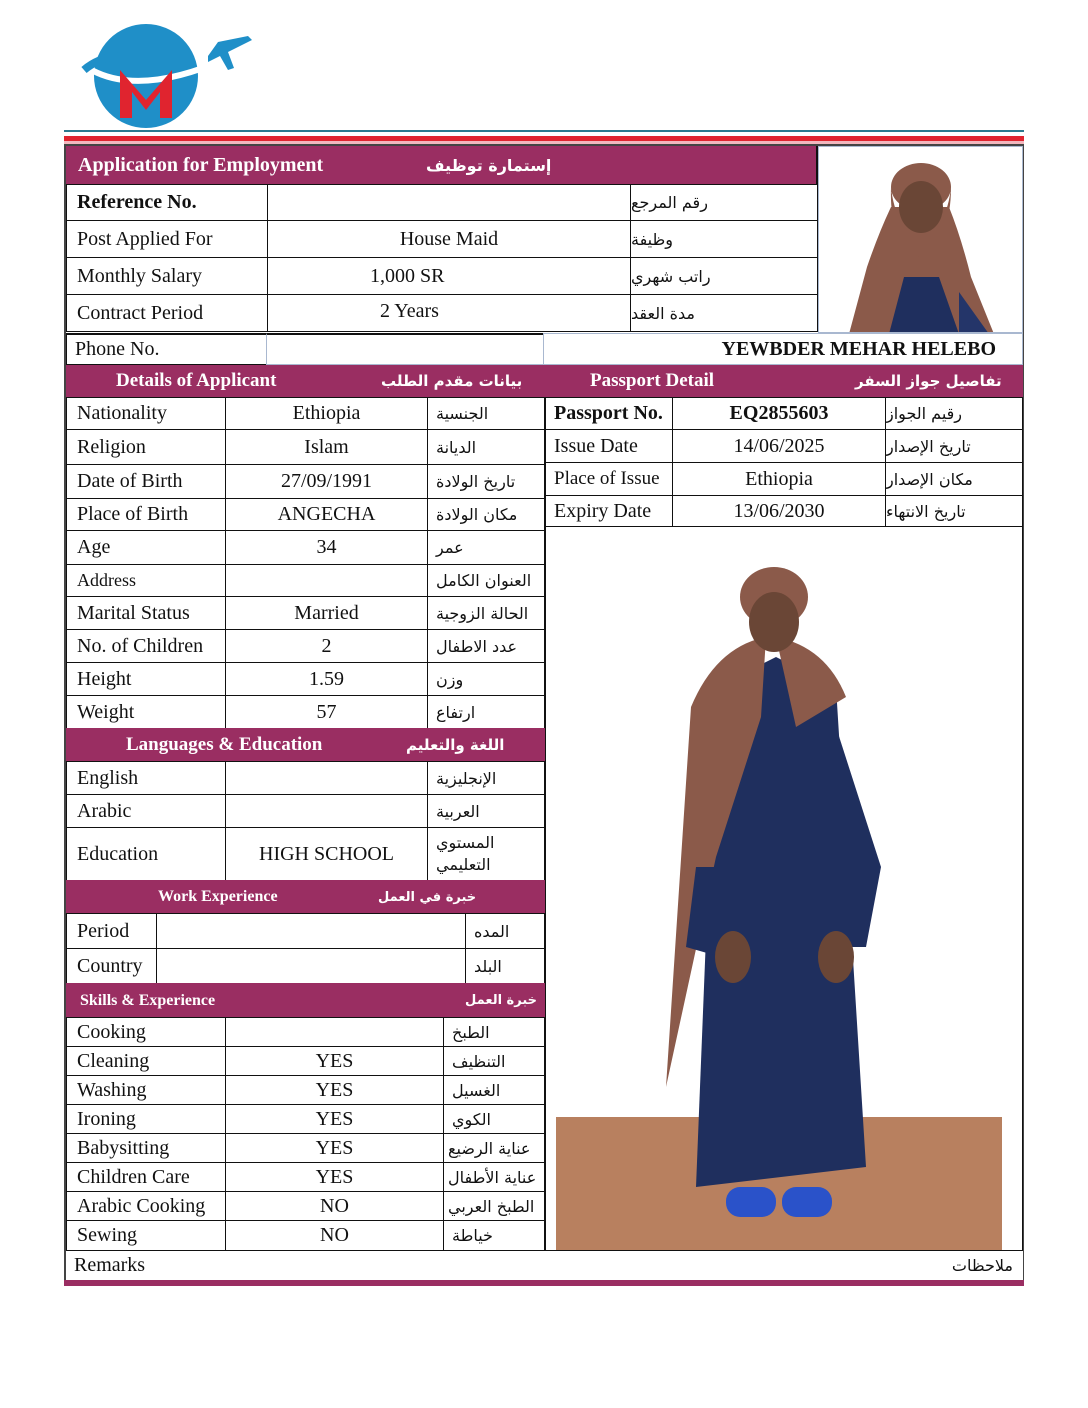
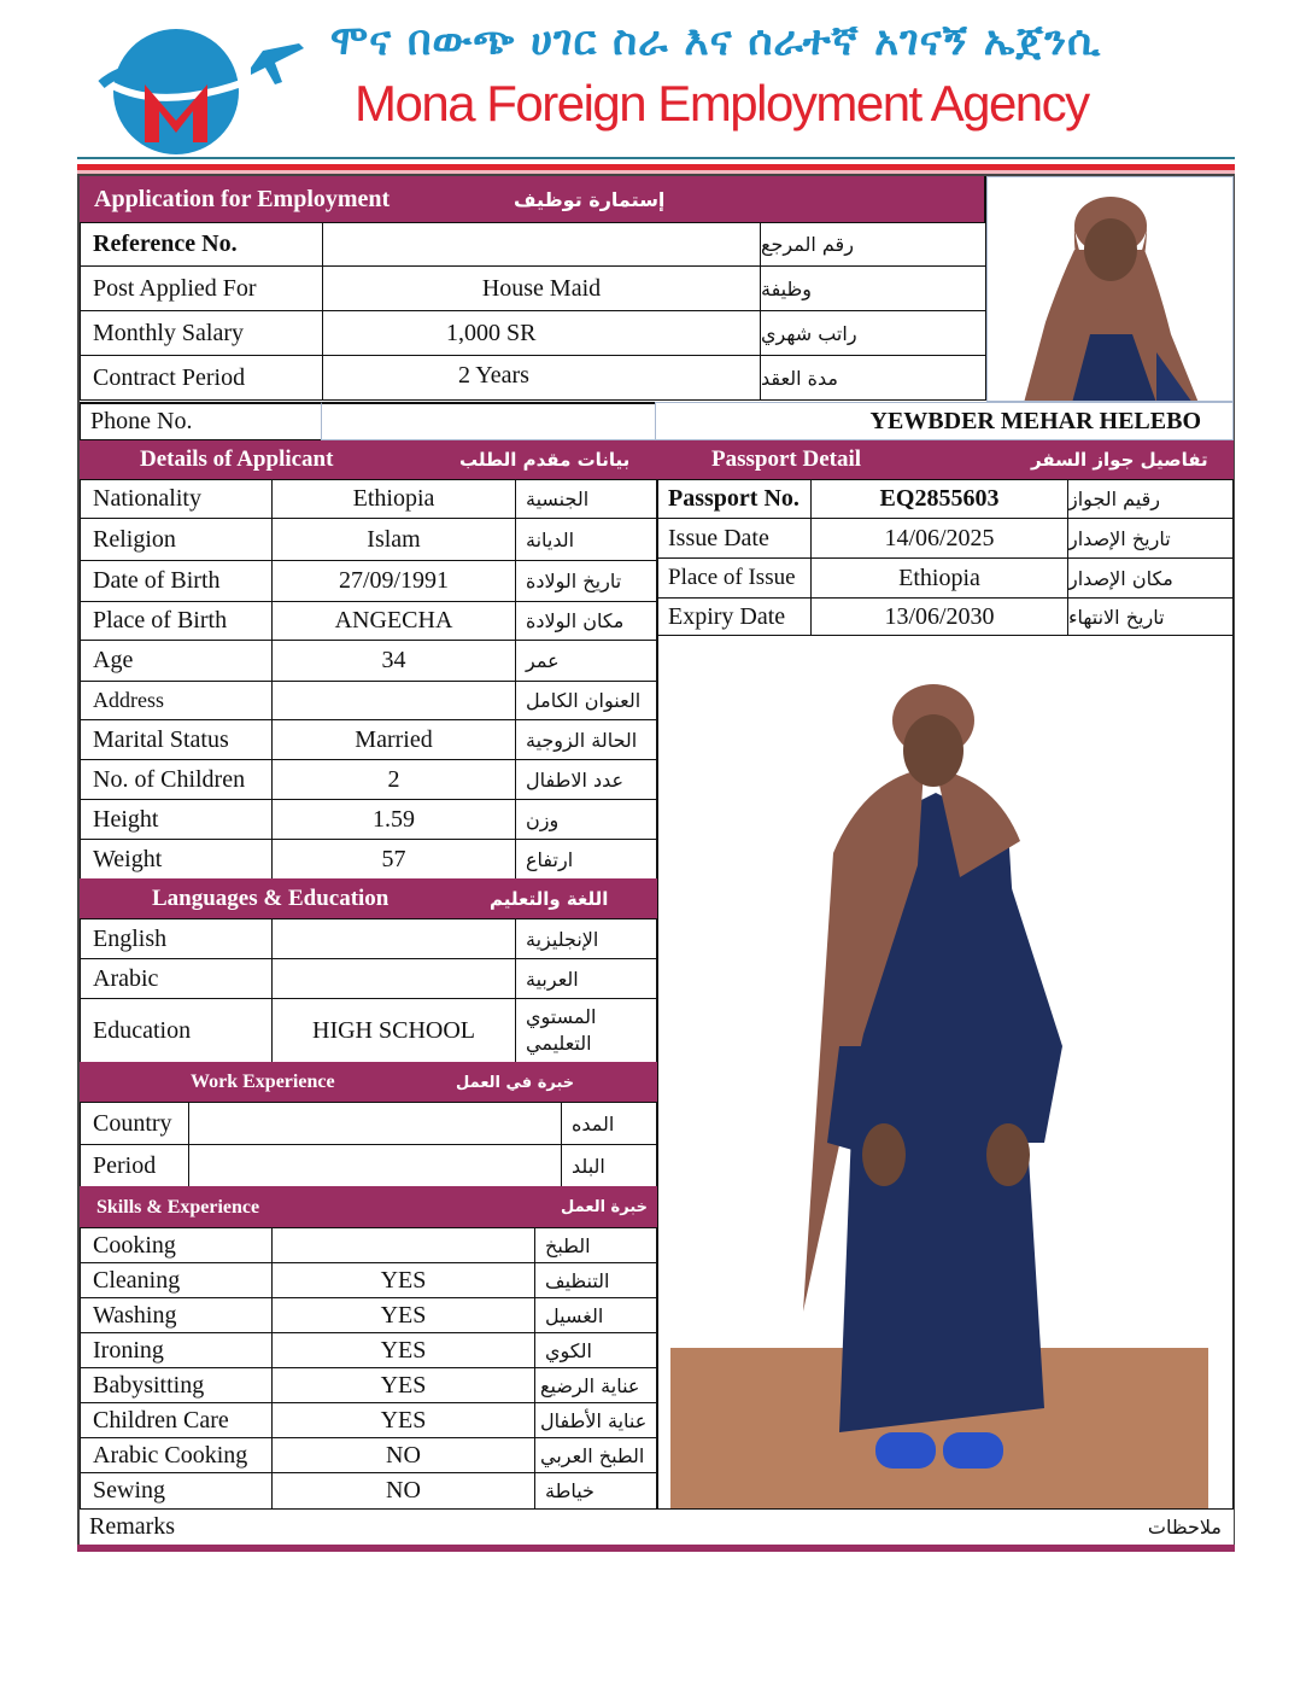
+ ሞና በውጭ ሀገር ስራ እና ሰራተኛ አገናኝ ኤጀንሲ
+ Mona Foreign Employment Agency
  Application for Employment
  إستمارة توظيف
  Reference No.
  رقم المرجع
  Post Applied For
  House Maid
  وظيفة
  Monthly Salary
  1,000 SR
  راتب شهري
  Contract Period
  2 Years
  مدة العقد
  Phone No.
  YEWBDER MEHAR HELEBO
  Details of Applicant
  بيانات مقدم الطلب
  Passport Detail
  تفاصيل جواز السفر
  Nationality
  Ethiopia
  الجنسية
  Religion
  Islam
  الديانة
  Date of Birth
  27/09/1991
  تاريخ الولادة
  Place of Birth
  ANGECHA
  مكان الولادة
  Age
  34
  عمر
  Address
  العنوان الكامل
  Marital Status
  Married
  الحالة الزوجية
  No. of Children
  2
  عدد الاطفال
  Height
  1.59
  وزن
  Weight
  57
  ارتفاع
  Passport No.
  EQ2855603
  رقيم الجواز
  Issue Date
  14/06/2025
  تاريخ الإصدار
  Place of Issue
  Ethiopia
  مكان الإصدار
  Expiry Date
  13/06/2030
  تاريخ الانتهاء
  Languages & Education
  اللغة والتعليم
  English
  الإنجليزية
  Arabic
  العربية
  Education
  HIGH SCHOOL
  المستوي التعليمي
  Work Experience
  خبرة في العمل
- Period
+ Country
  المده
- Country
+ Period
  البلد
  Skills & Experience
  خبرة العمل
  Cooking
  الطبخ
  Cleaning
  YES
  التنظيف
  Washing
  YES
  الغسيل
  Ironing
  YES
  الكوي
  Babysitting
  YES
  عناية الرضيع
  Children Care
  YES
  عناية الأطفال
  Arabic Cooking
  NO
  الطبخ العربي
  Sewing
  NO
  خياطة
  Remarks
  ملاحظات
